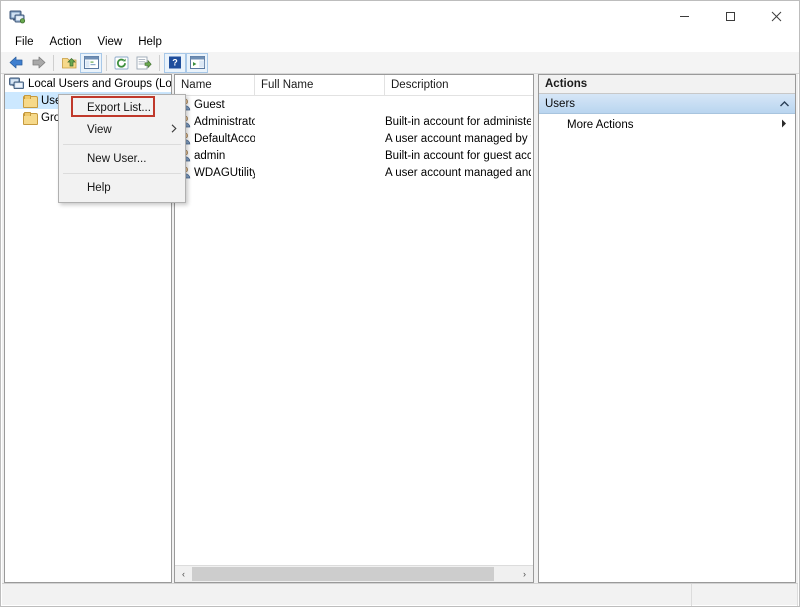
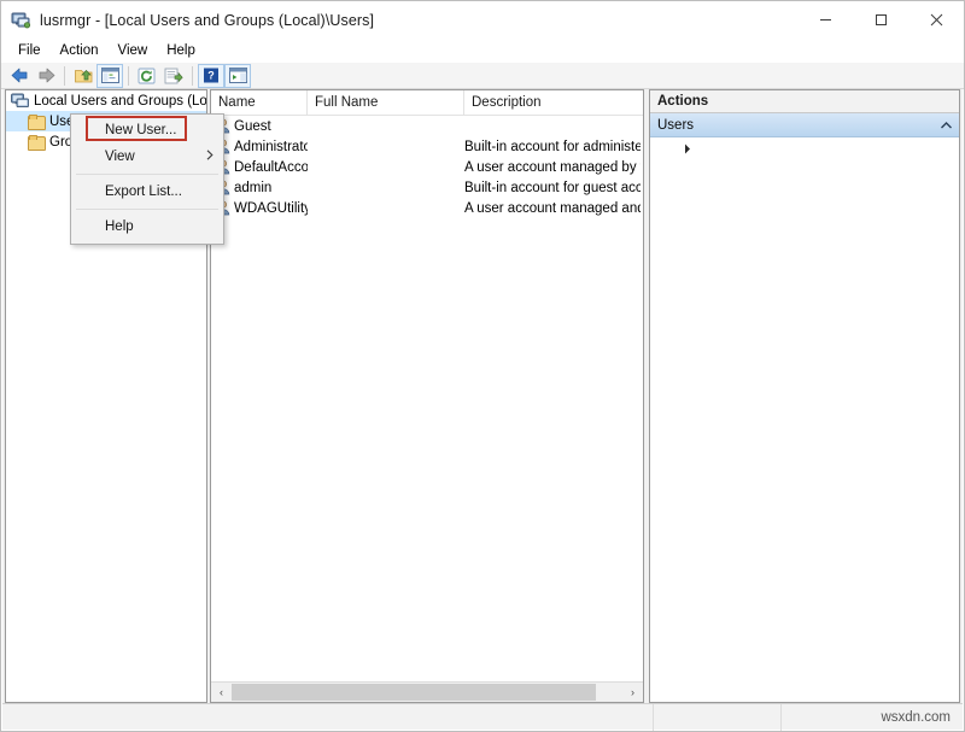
+ lusrmgr - [Local Users and Groups (Local)\Users]
  File
  Action
  View
  Help
  ?
  Local Users and Groups (Lo
  Gro
  Name
  Full Name
  Description
  Guest
  Administrato
  Built-in account for administe
  DefaultAcco
  A user account managed by
  admin
  Built-in account for guest acc
  WDAGUtility
  A user account managed an
  ‹
  ›
  Actions
  Users
- More Actions
- Export List...
+ New User...
  View
- New User...
+ Export List...
  Help
+ wsxdn.com
